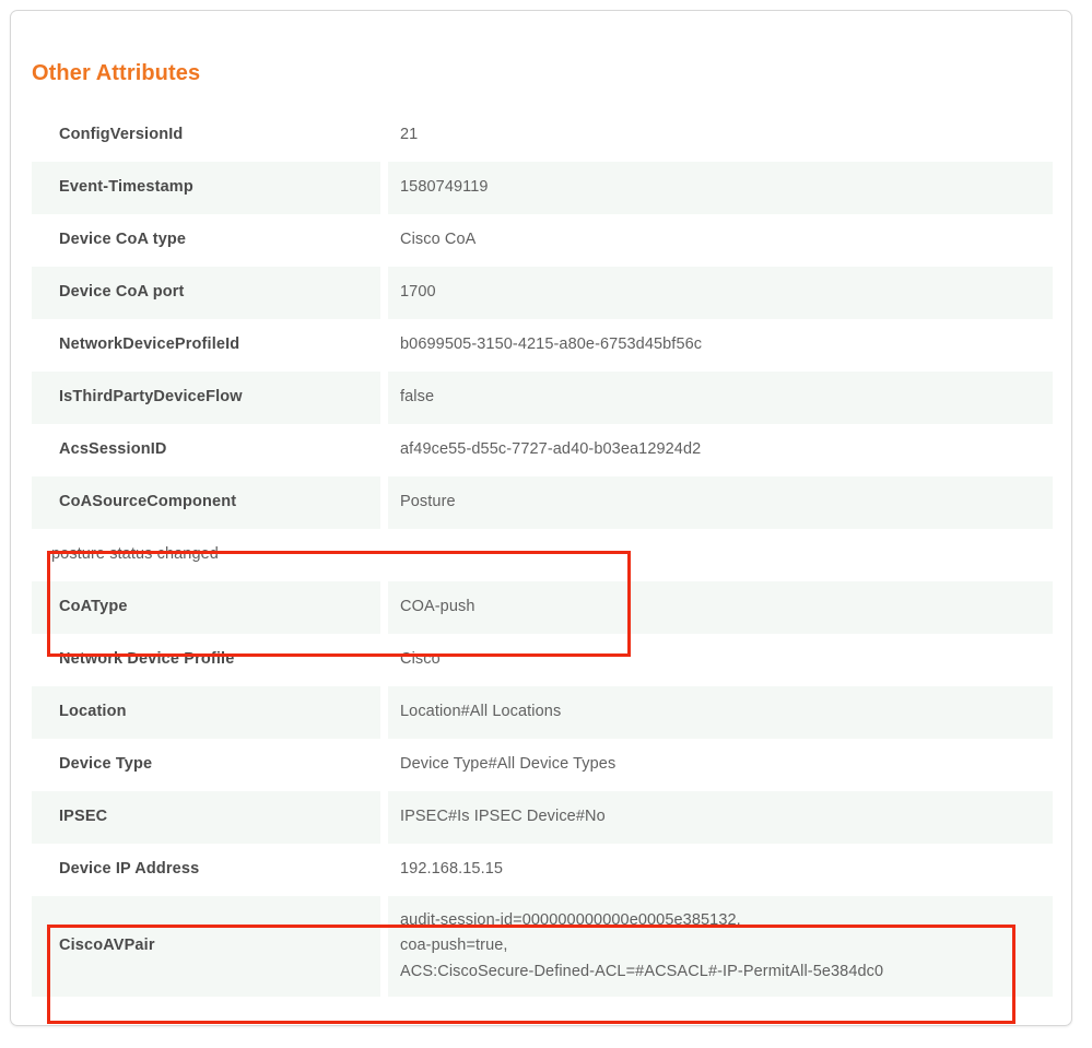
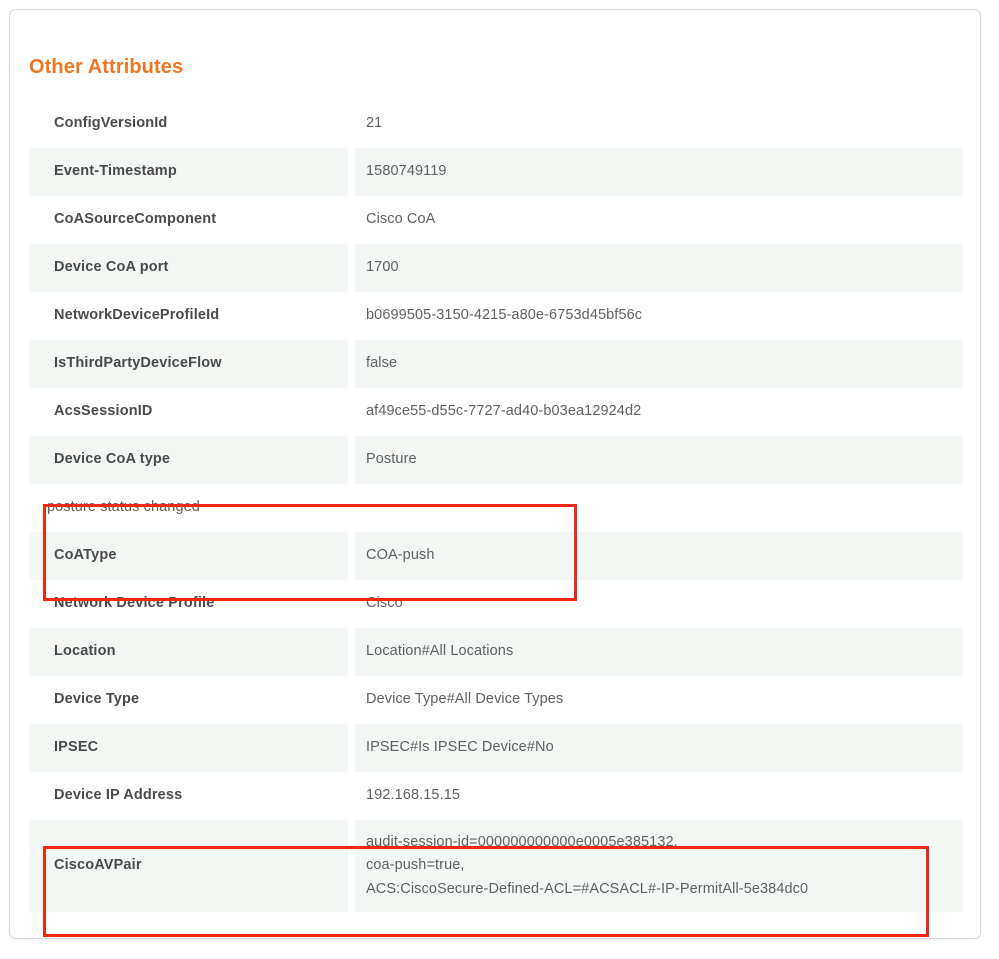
  Other Attributes
  ConfigVersionId
  21
  Event-Timestamp
  1580749119
- Device CoA type
+ CoASourceComponent
  Cisco CoA
  Device CoA port
  1700
  NetworkDeviceProfileId
  b0699505-3150-4215-a80e-6753d45bf56c
  IsThirdPartyDeviceFlow
  false
  AcsSessionID
  af49ce55-d55c-7727-ad40-b03ea12924d2
- CoASourceComponent
+ Device CoA type
  Posture
  posture status changed
  CoAType
  COA-push
  Network Device Profile
  Cisco
  Location
  Location#All Locations
  Device Type
  Device Type#All Device Types
  IPSEC
  IPSEC#Is IPSEC Device#No
  Device IP Address
  192.168.15.15
  CiscoAVPair
  audit-session-id=000000000000e0005e385132,
  coa-push=true,
  ACS:CiscoSecure-Defined-ACL=#ACSACL#-IP-PermitAll-5e384dc0
